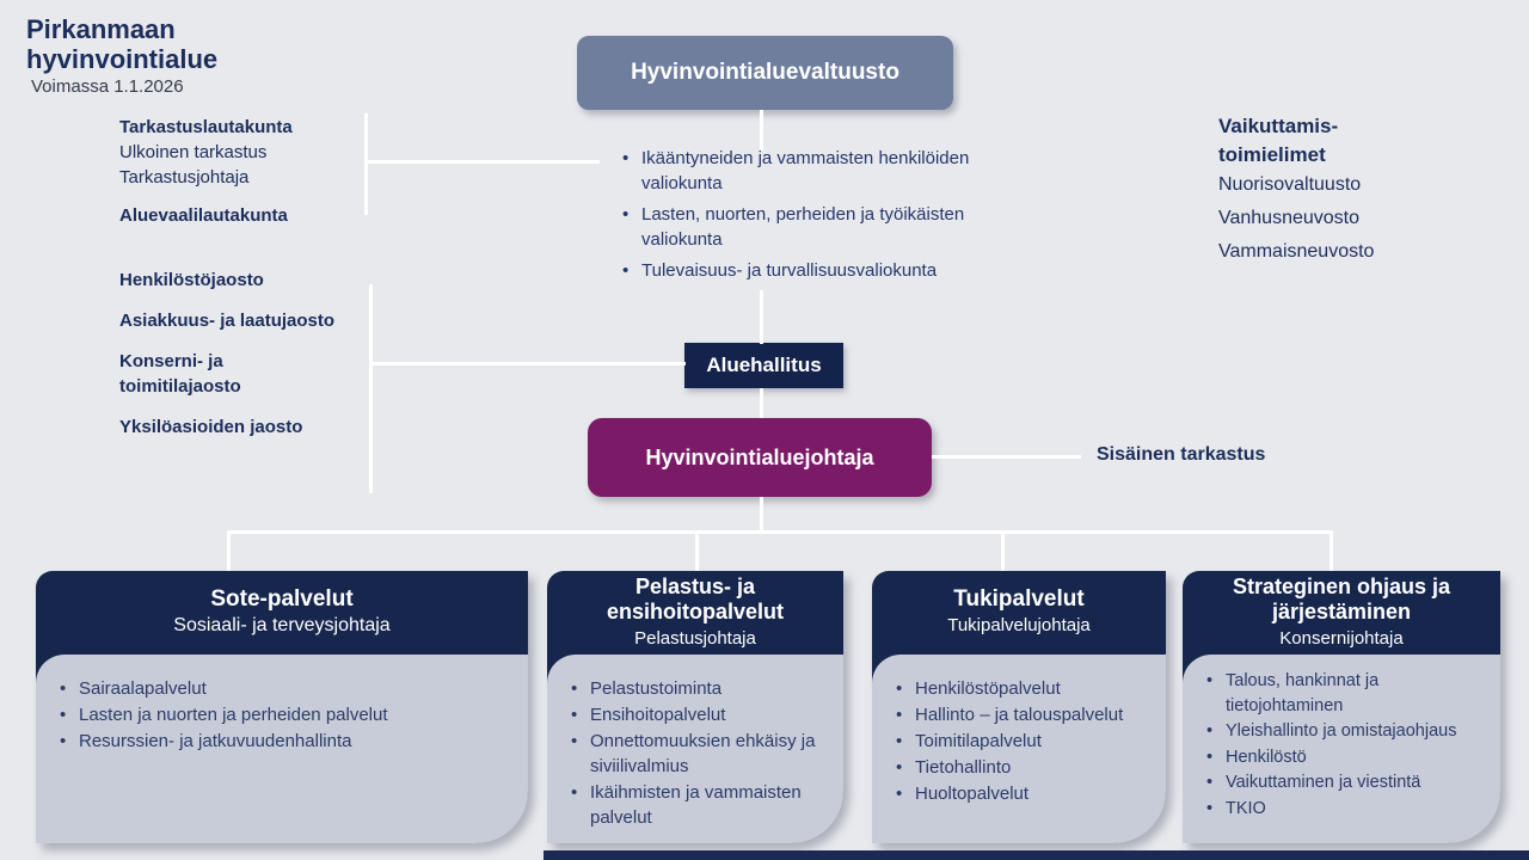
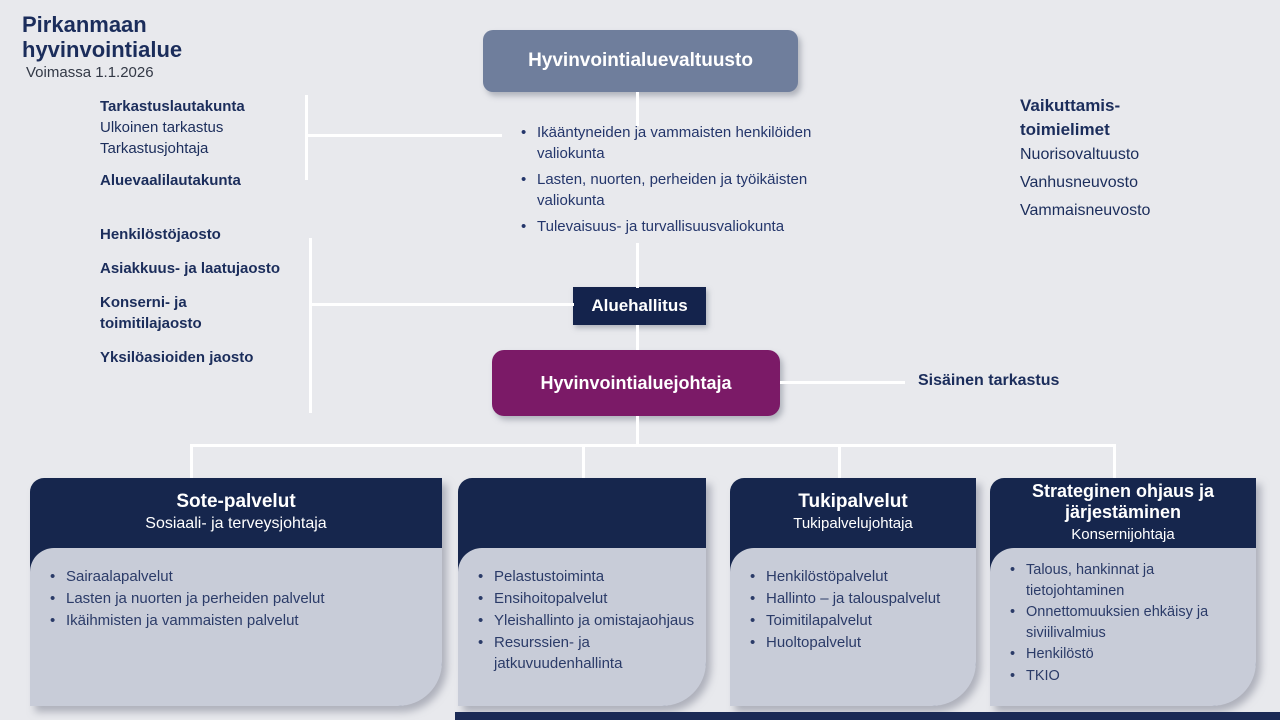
  Pirkanmaan
  hyvinvointialue
  Voimassa 1.1.2026
  Hyvinvointialuevaltuusto
  Tarkastuslautakunta
  Ulkoinen tarkastus
  Tarkastusjohtaja
  Aluevaalilautakunta
  Ikääntyneiden ja vammaisten henkilöiden valiokunta
  Lasten, nuorten, perheiden ja työikäisten valiokunta
  Tulevaisuus- ja turvallisuusvaliokunta
  Vaikuttamis-toimielimet
  Nuorisovaltuusto
  Vanhusneuvosto
  Vammaisneuvosto
  Henkilöstöjaosto
  Asiakkuus- ja laatujaosto
  Konserni- ja toimitilajaosto
  Yksilöasioiden jaosto
  Aluehallitus
  Hyvinvointialuejohtaja
  Sisäinen tarkastus
  Sote-palvelut
  Sosiaali- ja terveysjohtaja
  Sairaalapalvelut
  Lasten ja nuorten ja perheiden palvelut
- Resurssien- ja jatkuvuudenhallinta
+ Ikäihmisten ja vammaisten palvelut
- Pelastus- ja ensihoitopalvelut
- Pelastusjohtaja
  Pelastustoiminta
  Ensihoitopalvelut
- Onnettomuuksien ehkäisy ja siviilivalmius
+ Yleishallinto ja omistajaohjaus
- Ikäihmisten ja vammaisten palvelut
+ Resurssien- ja jatkuvuudenhallinta
  Tukipalvelut
  Tukipalvelujohtaja
  Henkilöstöpalvelut
  Hallinto – ja talouspalvelut
  Toimitilapalvelut
- Tietohallinto
  Huoltopalvelut
  Strateginen ohjaus ja järjestäminen
  Konsernijohtaja
  Talous, hankinnat ja tietojohtaminen
- Yleishallinto ja omistajaohjaus
+ Onnettomuuksien ehkäisy ja siviilivalmius
  Henkilöstö
- Vaikuttaminen ja viestintä
  TKIO
